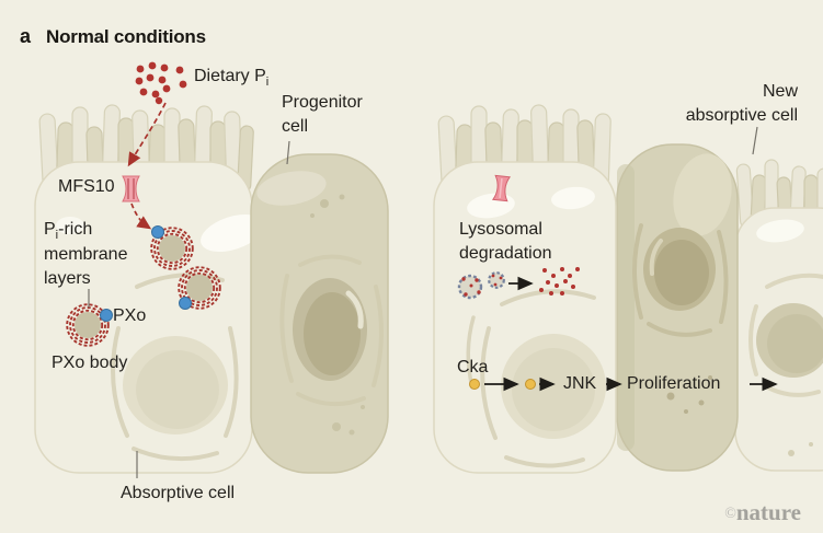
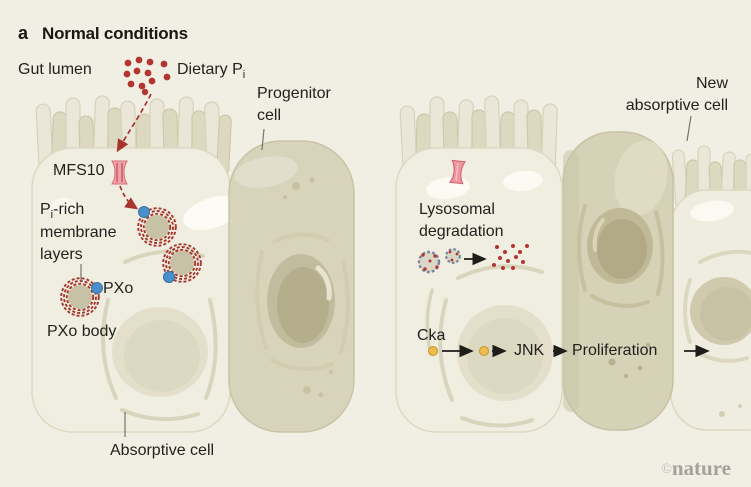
  a
  Normal conditions
+ Gut lumen
  Dietary Pi
  Progenitor
  cell
  MFS10
  Pi-rich
  membrane
  layers
  PXo
  PXo body
  Absorptive cell
  New
  absorptive cell
  Lysosomal
  degradation
  Cka
  JNK
  Proliferation
  ©nature
